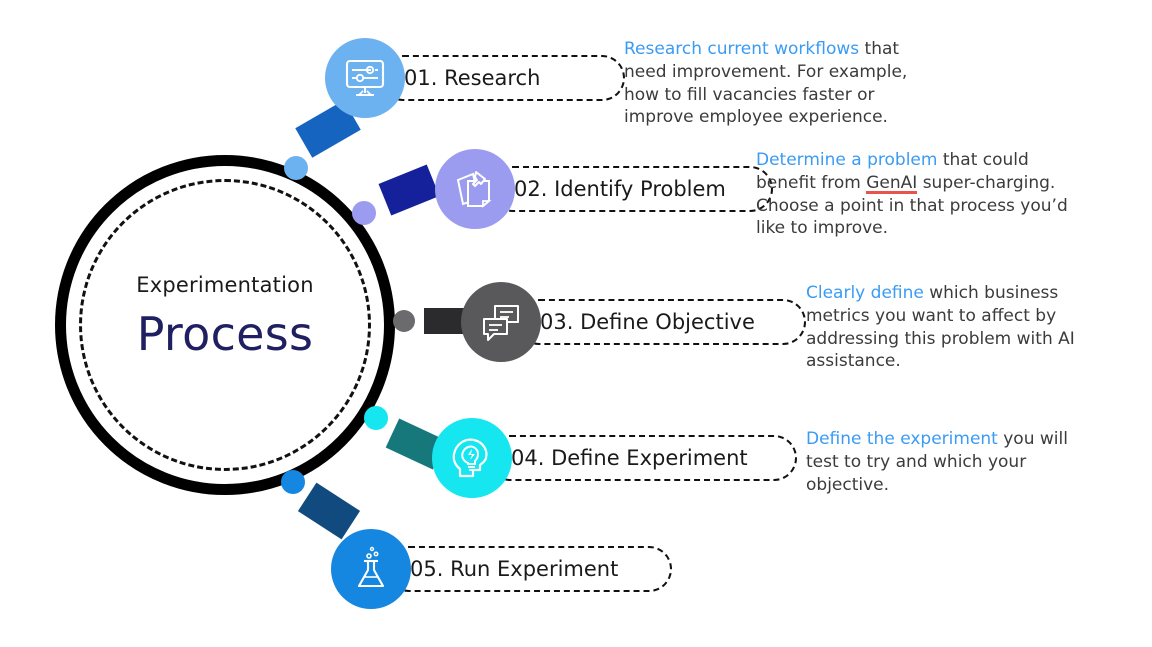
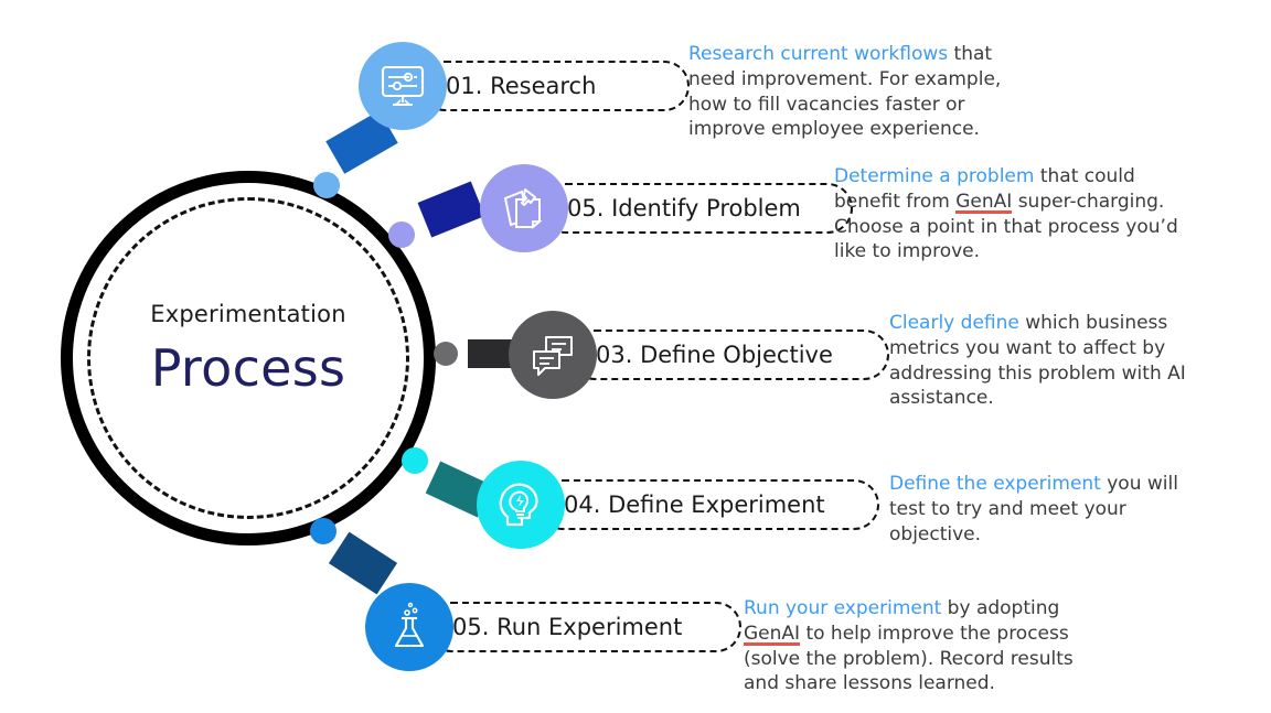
  Experimentation
  Process
  01. Research
  Research current workflows that need improvement. For example, how to fill vacancies faster or improve employee experience.
- 02. Identify Problem
+ 05. Identify Problem
  Determine a problem that could benefit from GenAI super-charging. Choose a point in that process you’d like to improve.
  03. Define Objective
  Clearly define which business metrics you want to affect by addressing this problem with AI assistance.
  04. Define Experiment
- Define the experiment you will test to try and which your objective.
+ Define the experiment you will test to try and meet your objective.
  05. Run Experiment
+ Run your experiment by adopting GenAI to help improve the process (solve the problem). Record results and share lessons learned.
